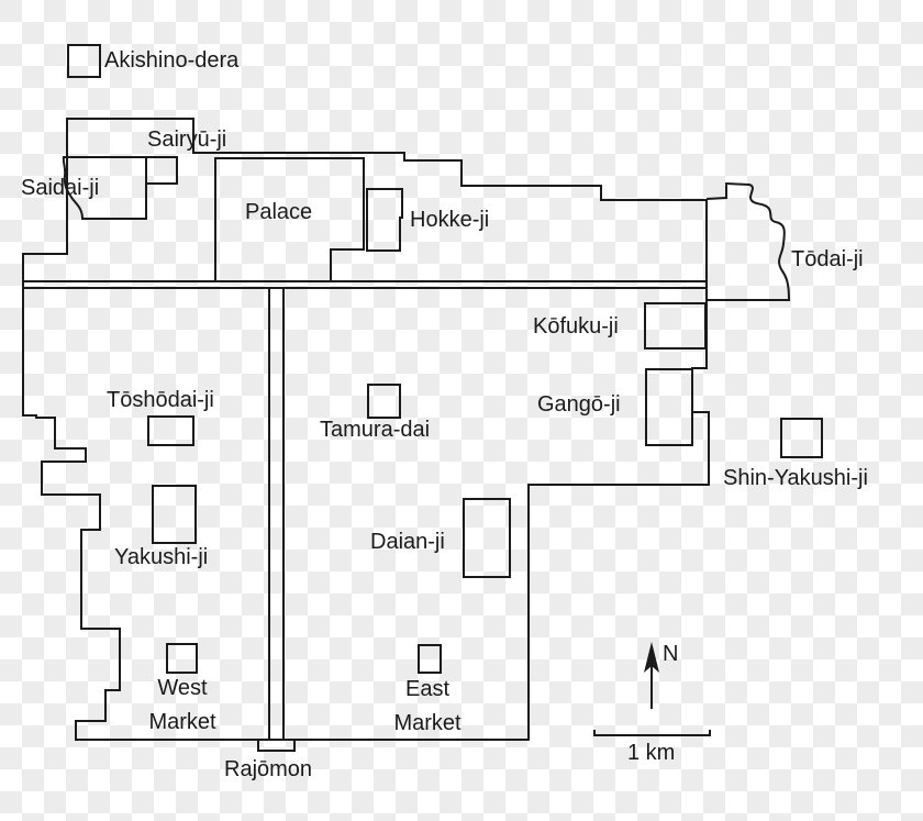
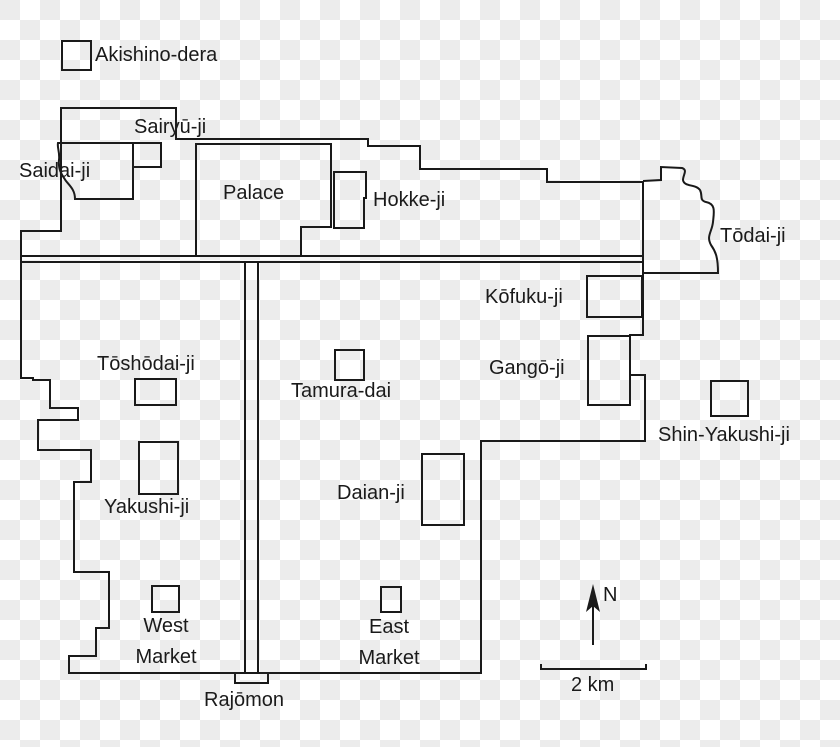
  Akishino-dera
  Sairyū-ji
  Saidai-ji
  Palace
  Hokke-ji
  Tōdai-ji
  Kōfuku-ji
  Gangō-ji
  Tōshōdai-ji
  Tamura-dai
  Shin-Yakushi-ji
  Daian-ji
  Yakushi-ji
  West
  Market
  East
  Market
  Rajōmon
  N
- 1 km
+ 2 km
